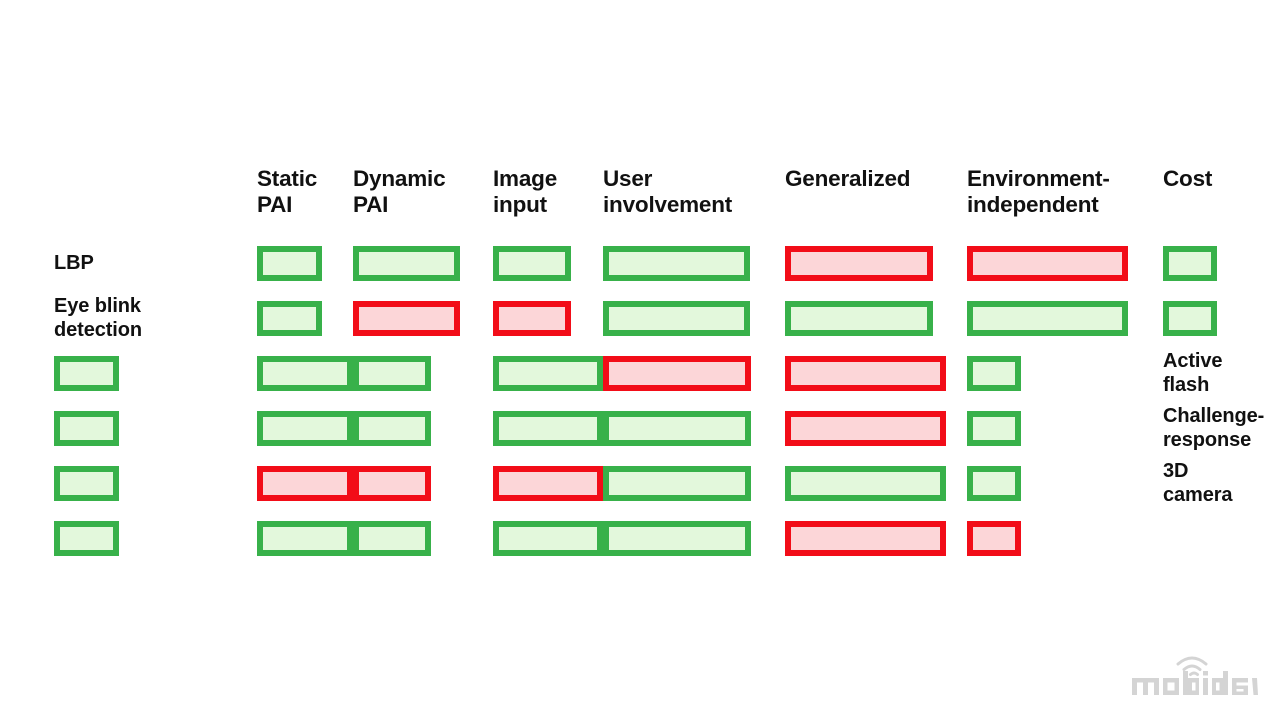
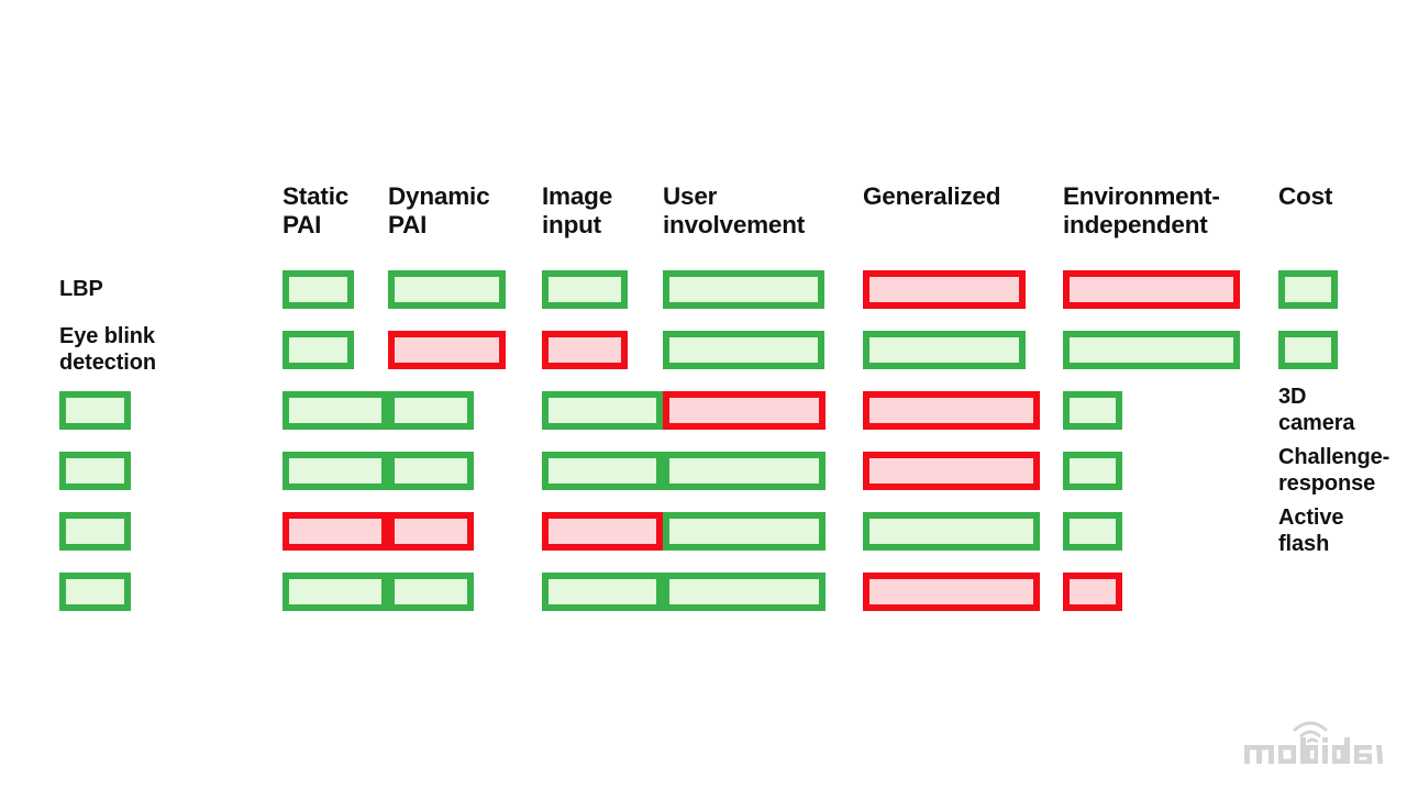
  Static
  PAI
  Dynamic
  PAI
  Image
  input
  User
  involvement
  Generalized
  Environment-
  independent
  Cost
  LBP
  Eye blink
  detection
- Active flash
+ 3D camera
  Challenge-
  response
- 3D camera
+ Active flash
